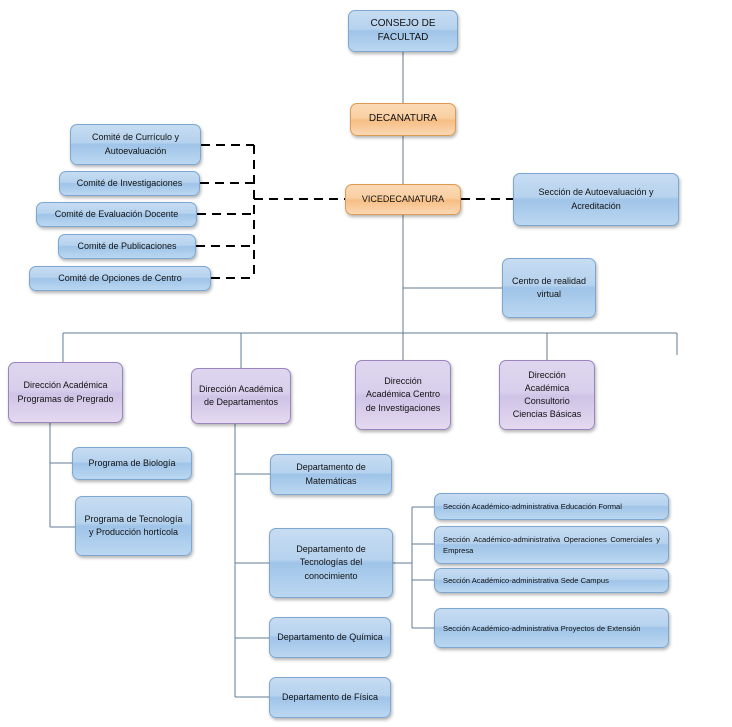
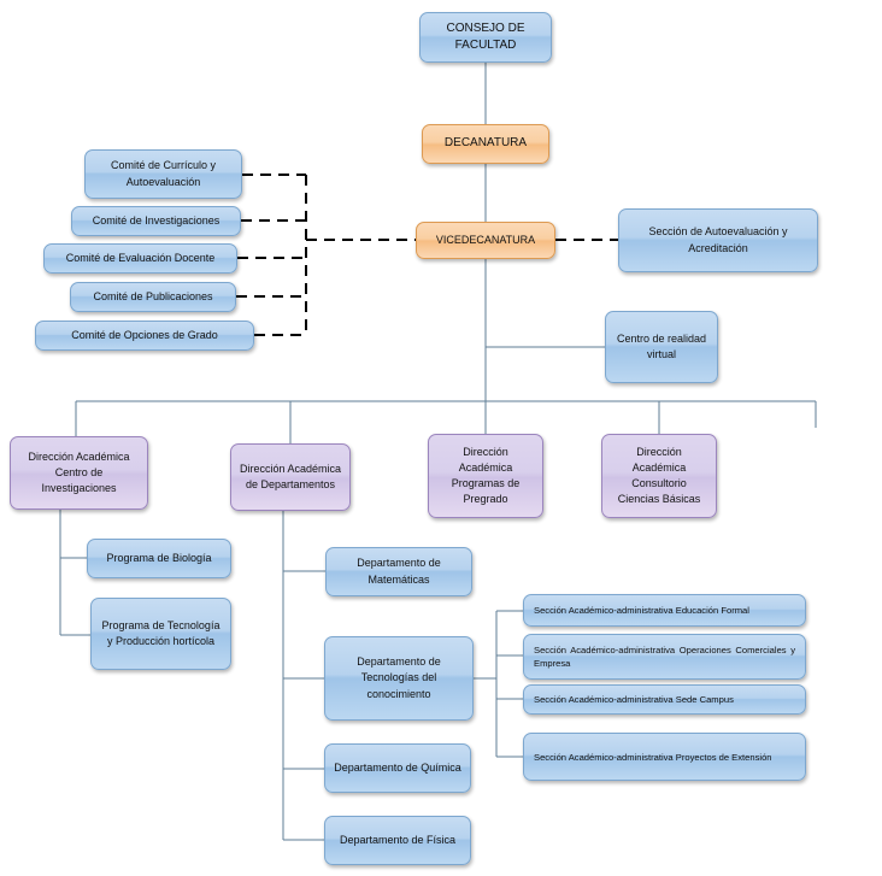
  CONSEJO DE FACULTAD
  DECANATURA
  VICEDECANATURA
  Sección de Autoevaluación y Acreditación
  Centro de realidad virtual
  Comité de Currículo y Autoevaluación
  Comité de Investigaciones
  Comité de Evaluación Docente
  Comité de Publicaciones
- Comité de Opciones de Centro
+ Comité de Opciones de Grado
- Dirección Académica Programas de Pregrado
+ Dirección Académica Centro de Investigaciones
  Dirección Académica de Departamentos
- Dirección Académica Centro de Investigaciones
+ Dirección Académica Programas de Pregrado
  Dirección Académica Consultorio Ciencias Básicas
  Programa de Biología
  Programa de Tecnología y Producción hortícola
  Departamento de Matemáticas
  Departamento de Tecnologías del conocimiento
  Departamento de Química
  Departamento de Física
  Sección Académico-administrativa Educación Formal
  Sección Académico-administrativa Operaciones Comerciales y Empresa
  Sección Académico-administrativa Sede Campus
  Sección Académico-administrativa Proyectos de Extensión
